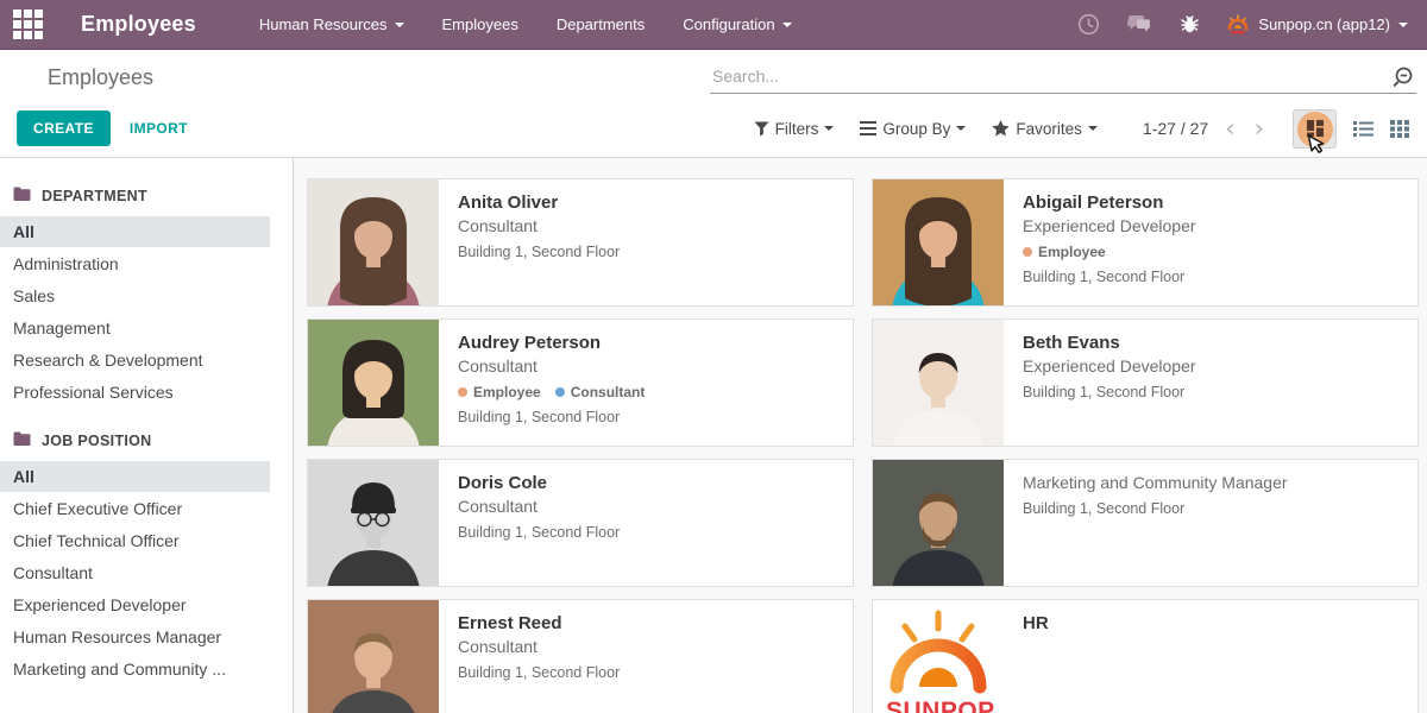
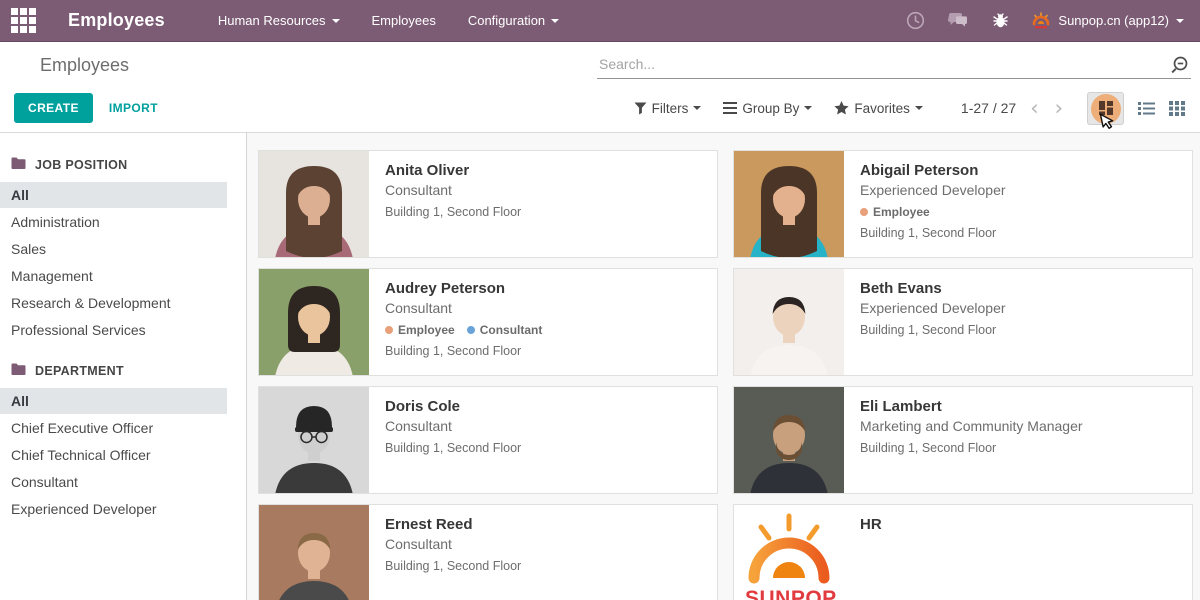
  Employees
  Human Resources
  Employees
- Departments
  Configuration
  Sunpop.cn (app12)
  Employees
  Search...
  CREATE
  IMPORT
  Filters
  Group By
  Favorites
  1-27 / 27
  ‹
  ›
- DEPARTMENT
+ JOB POSITION
  All
  Administration
  Sales
  Management
  Research & Development
  Professional Services
- JOB POSITION
+ DEPARTMENT
  All
  Chief Executive Officer
  Chief Technical Officer
  Consultant
  Experienced Developer
- Human Resources Manager
- Marketing and Community ...
  Anita Oliver
  Consultant
  Building 1, Second Floor
  Abigail Peterson
  Experienced Developer
  Employee
  Building 1, Second Floor
  Audrey Peterson
  Consultant
  Employee
  Consultant
  Building 1, Second Floor
  Beth Evans
  Experienced Developer
  Building 1, Second Floor
  Doris Cole
  Consultant
  Building 1, Second Floor
+ Eli Lambert
  Marketing and Community Manager
  Building 1, Second Floor
  Ernest Reed
  Consultant
  Building 1, Second Floor
  SUNPOP
  HR
